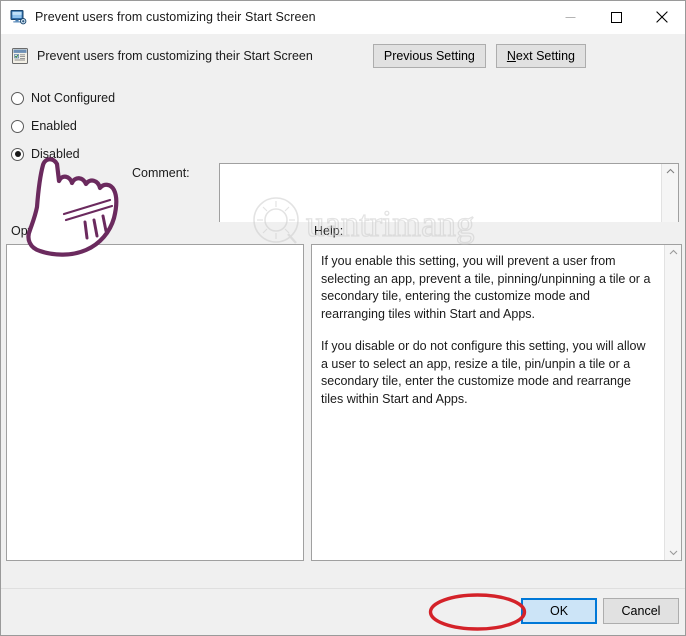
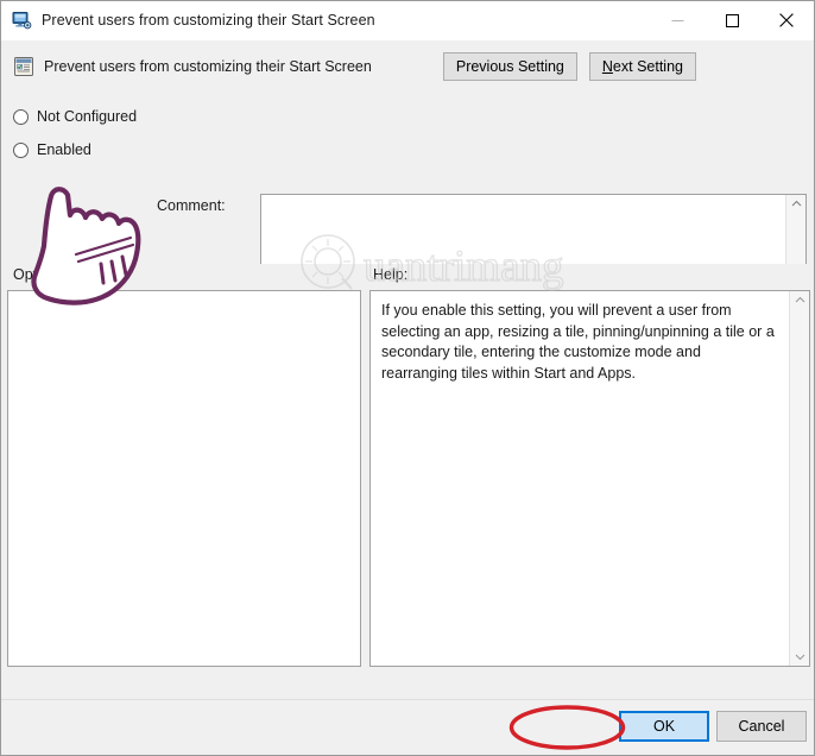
  Prevent users from customizing their Start Screen
  Prevent users from customizing their Start Screen
  Previous Setting
  Next Setting
  Not Configured
  Enabled
- Disabled
  Comment:
  Help:
- If you enable this setting, you will prevent a user from selecting an app, prevent a tile, pinning/unpinning a tile or a secondary tile, entering the customize mode and rearranging tiles within Start and Apps.
+ If you enable this setting, you will prevent a user from selecting an app, resizing a tile, pinning/unpinning a tile or a secondary tile, entering the customize mode and rearranging tiles within Start and Apps.
- If you disable or do not configure this setting, you will allow a user to select an app, resize a tile, pin/unpin a tile or a secondary tile, enter the customize mode and rearrange tiles within Start and Apps.
  OK
  Cancel
  uantrimang
